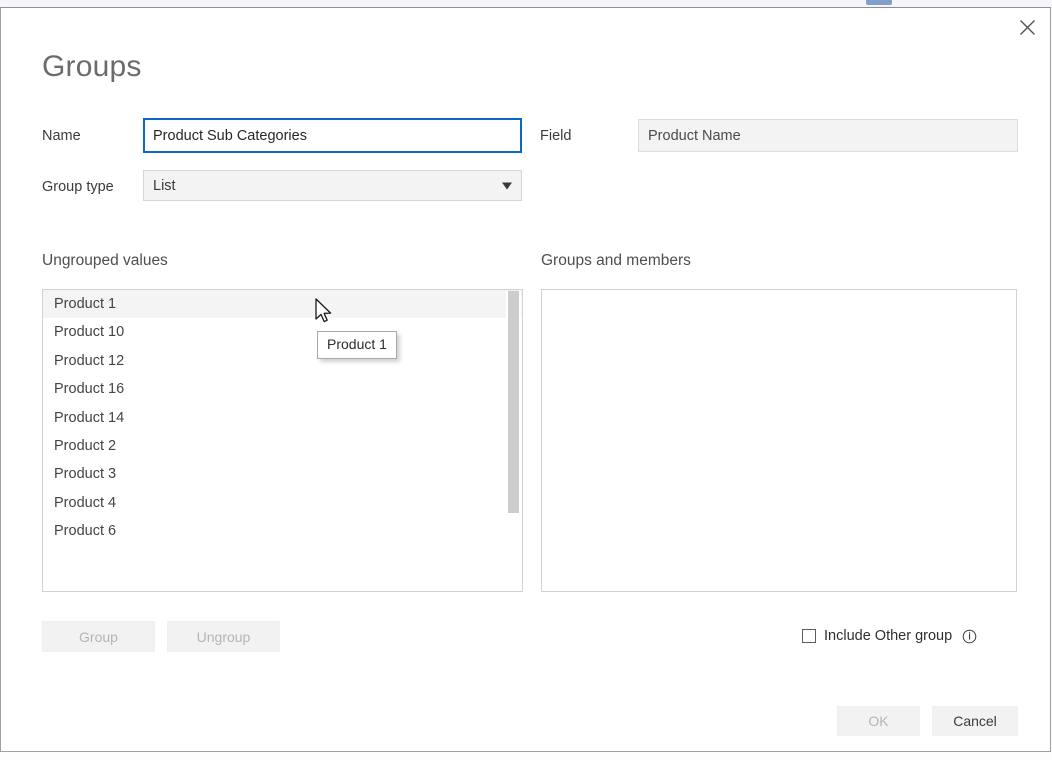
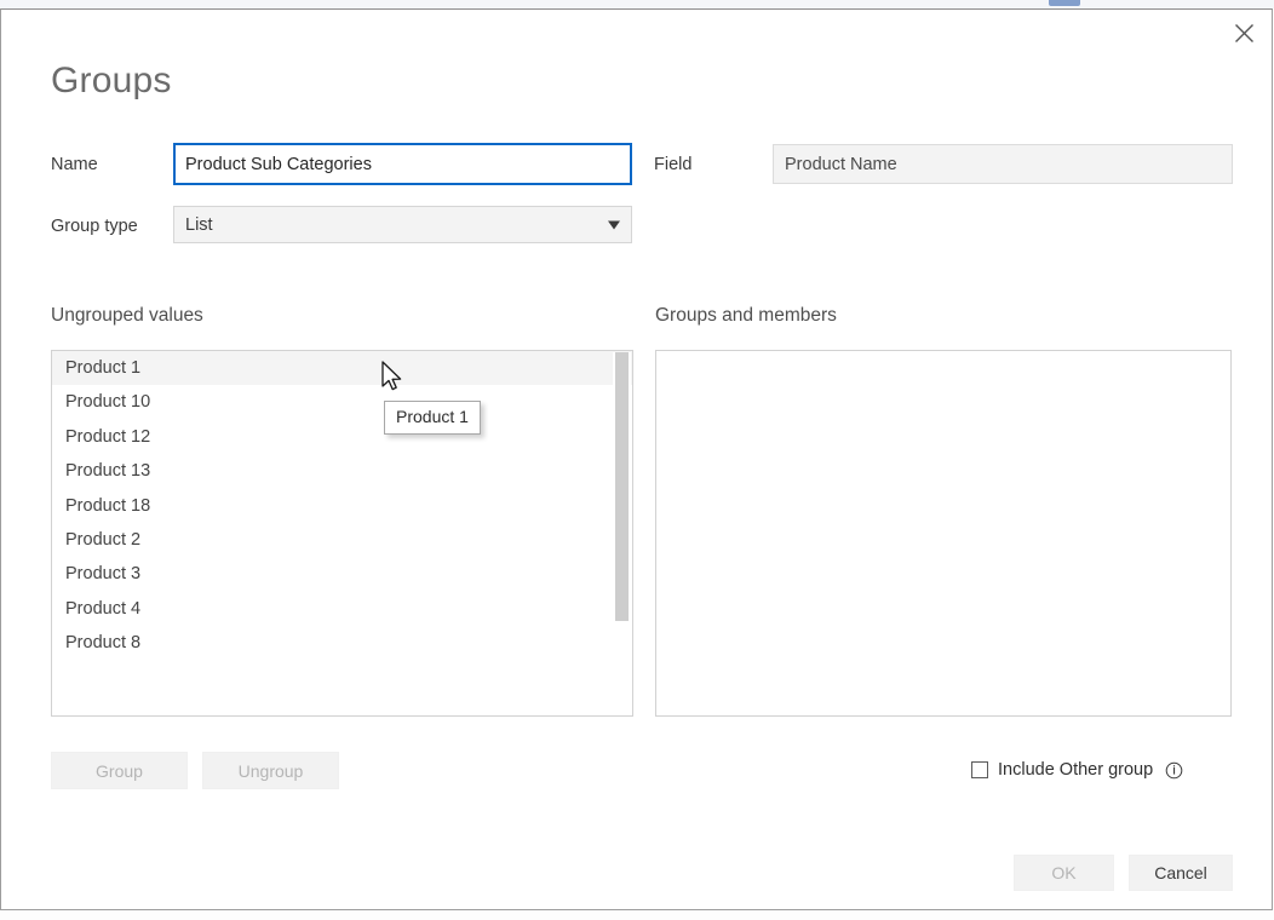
  Groups
  Name
  Product Sub Categories
  Field
  Product Name
  Group type
  List
  Ungrouped values
  Groups and members
  Product 1
  Product 10
  Product 12
- Product 16
+ Product 13
- Product 14
+ Product 18
  Product 2
  Product 3
  Product 4
- Product 6
+ Product 8
  Group
  Ungroup
  Include Other group
  OK
  Cancel
  Product 1
